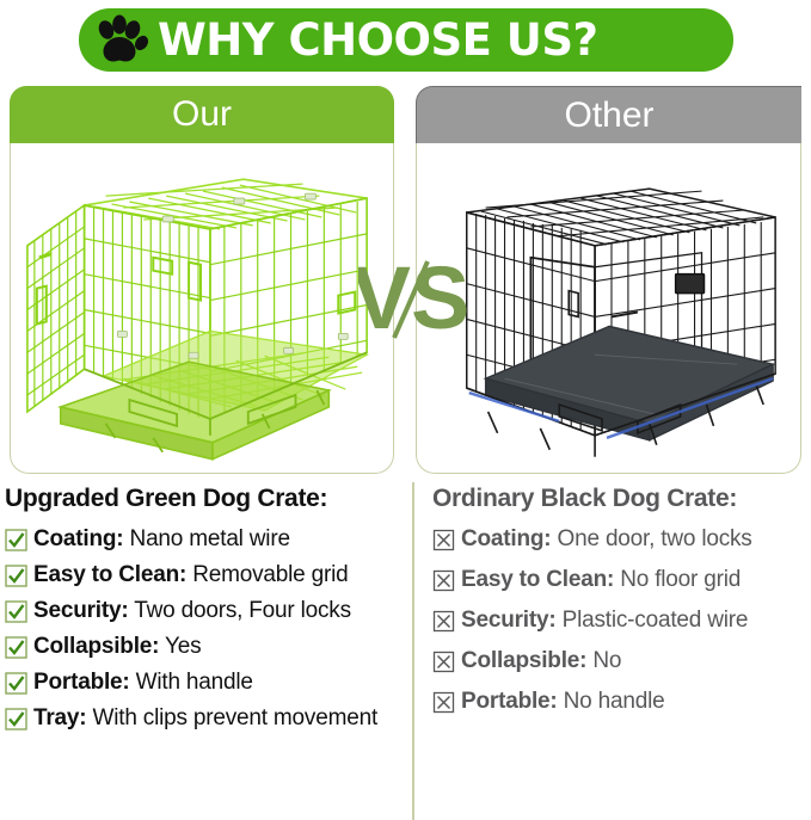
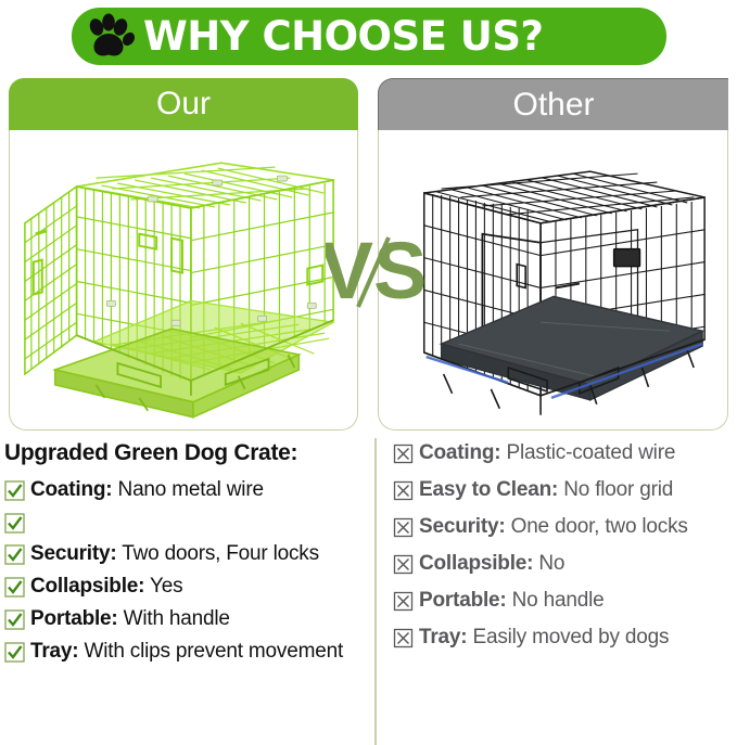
  WHY CHOOSE US?
  Our
  Other
  VS
  Upgraded Green Dog Crate:
  Coating: Nano metal wire
- Easy to Clean: Removable grid
  Security: Two doors, Four locks
  Collapsible: Yes
  Portable: With handle
  Tray: With clips prevent movement
- Ordinary Black Dog Crate:
- Coating: One door, two locks
+ Coating: Plastic-coated wire
  Easy to Clean: No floor grid
- Security: Plastic-coated wire
+ Security: One door, two locks
  Collapsible: No
  Portable: No handle
+ Tray: Easily moved by dogs
